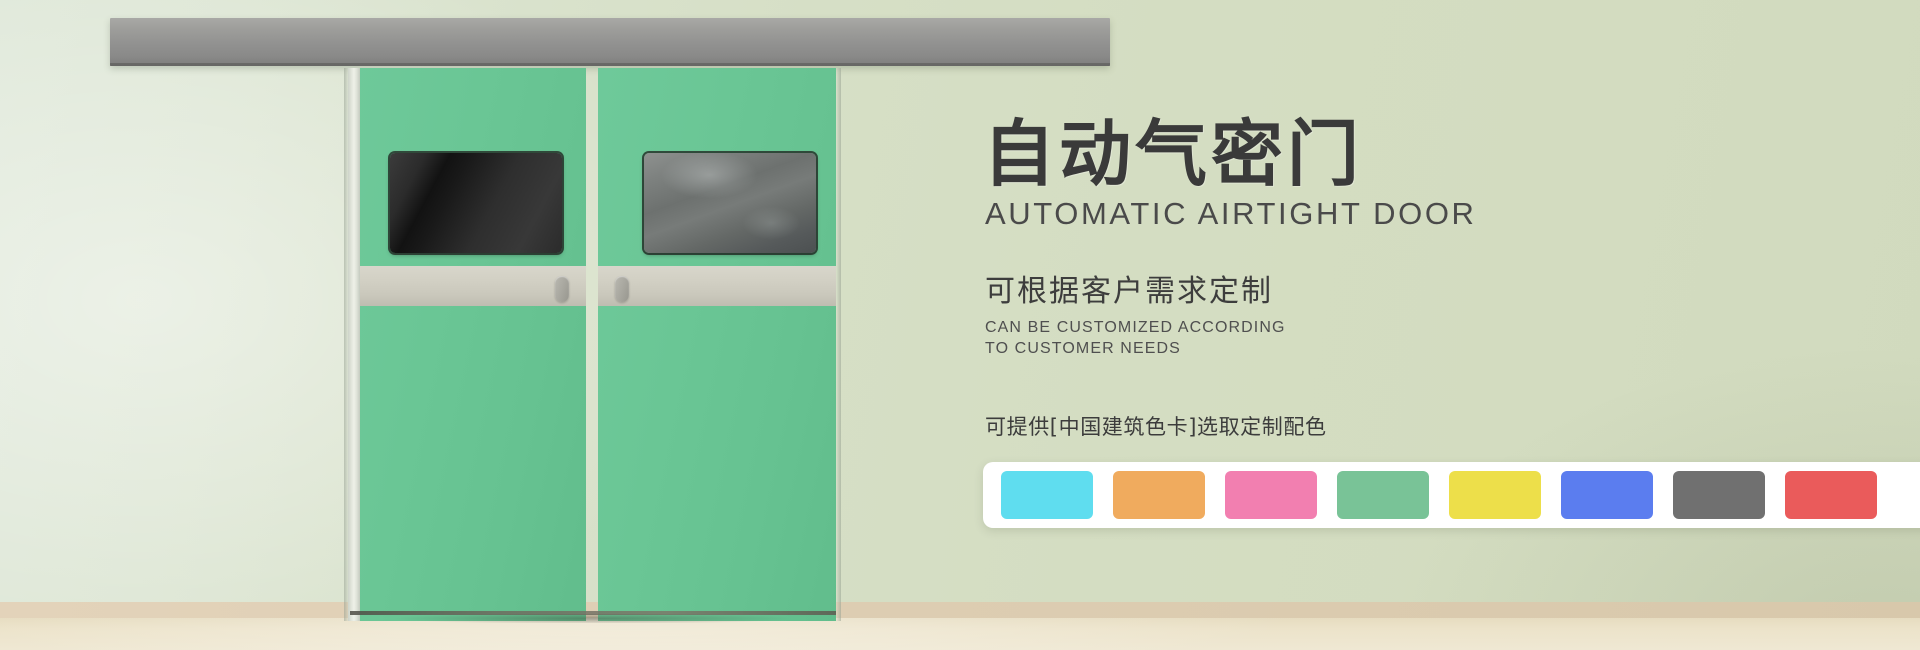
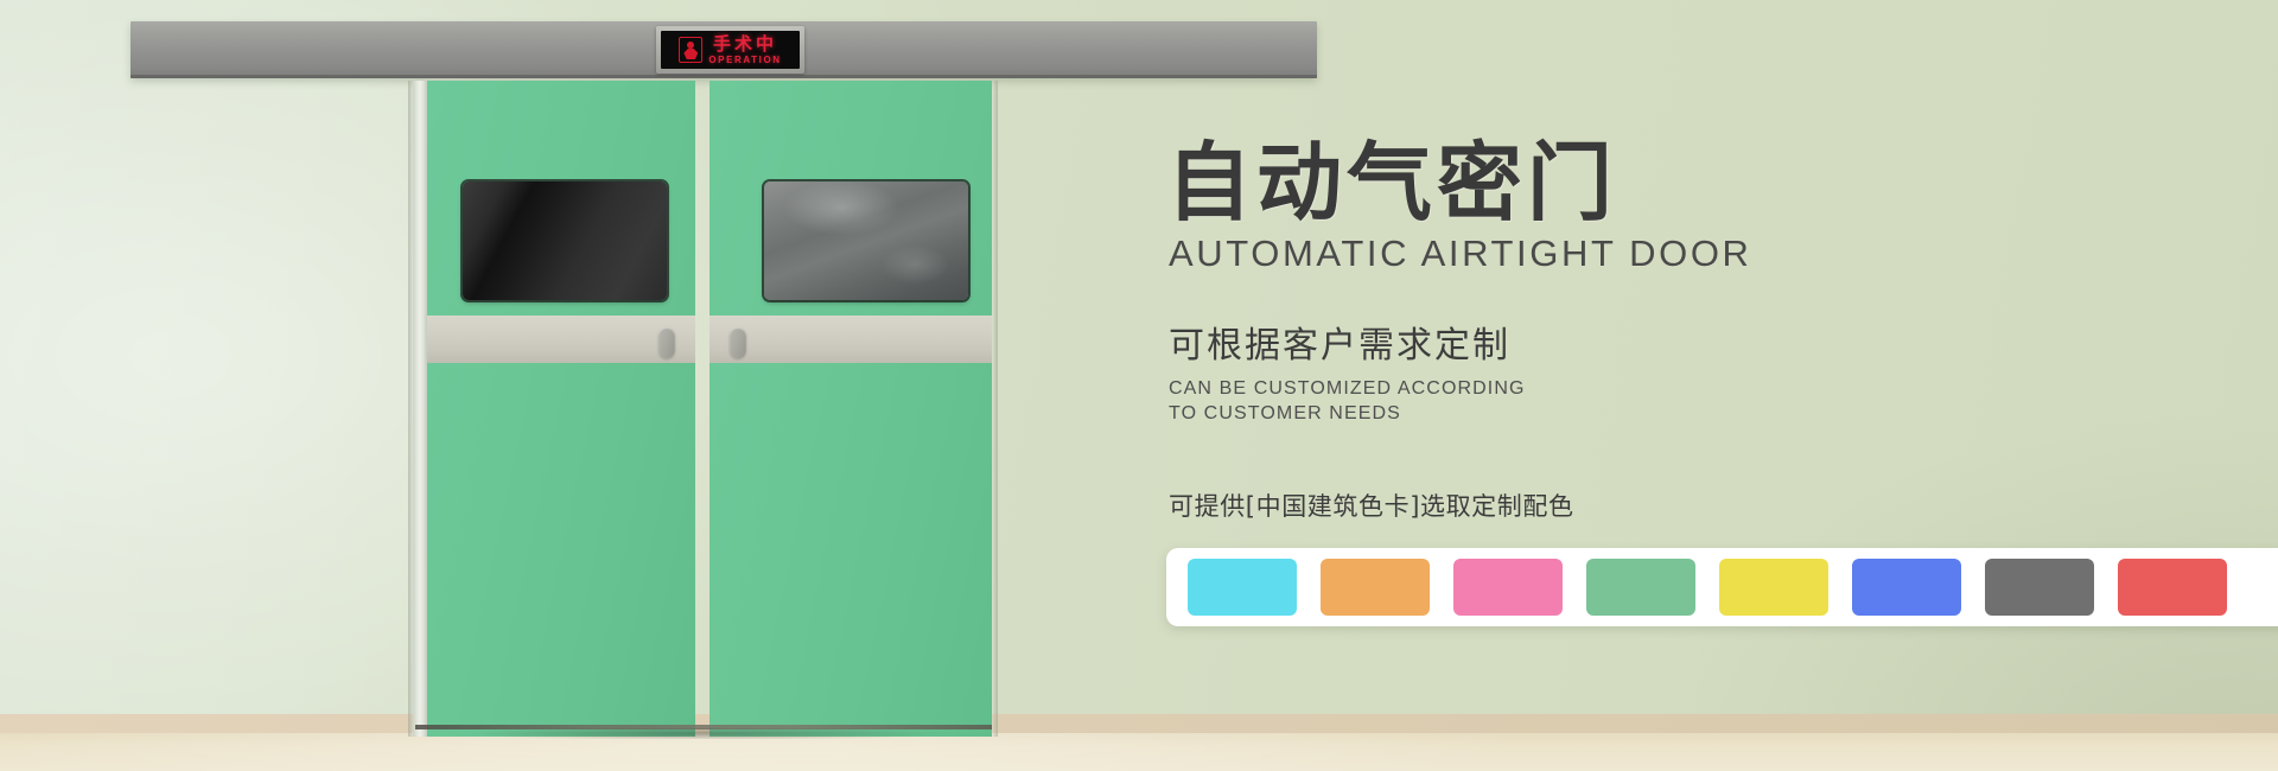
+ 手术中
+ OPERATION
  自动气密门
  AUTOMATIC AIRTIGHT DOOR
  可根据客户需求定制
  CAN BE CUSTOMIZED ACCORDING
  TO CUSTOMER NEEDS
  可提供[中国建筑色卡]选取定制配色
